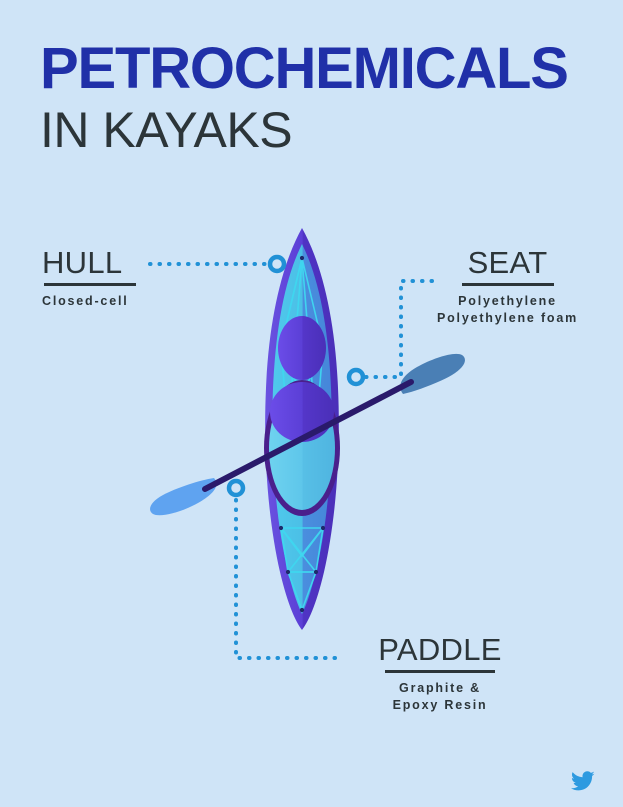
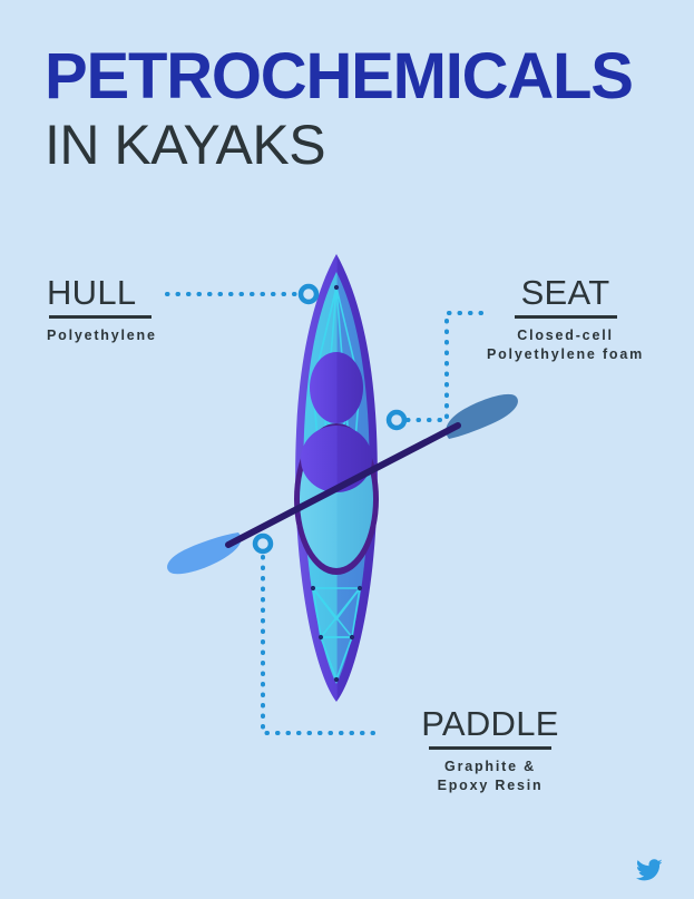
  PETROCHEMICALS
  IN KAYAKS
  HULL
- Closed-cell
+ Polyethylene
  SEAT
- Polyethylene
+ Closed-cell
  Polyethylene foam
  PADDLE
  Graphite &
  Epoxy Resin
